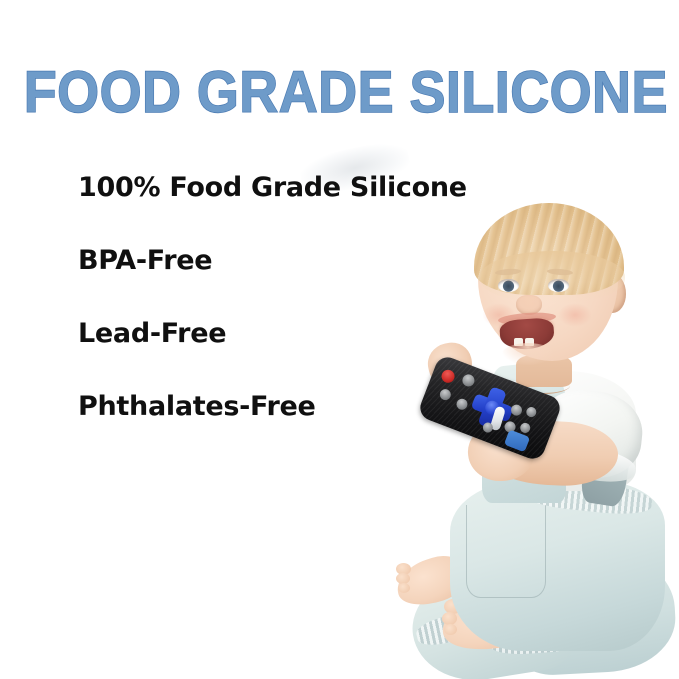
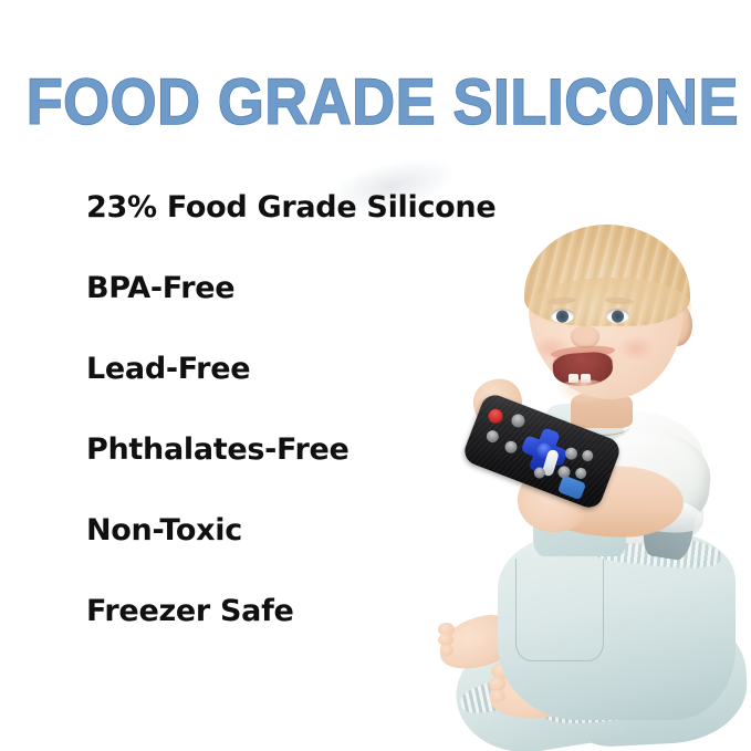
  FOOD GRADE SILICONE
- 100% Food Grade Silicone
+ 23% Food Grade Silicone
  BPA-Free
  Lead-Free
  Phthalates-Free
+ Non-Toxic
+ Freezer Safe
